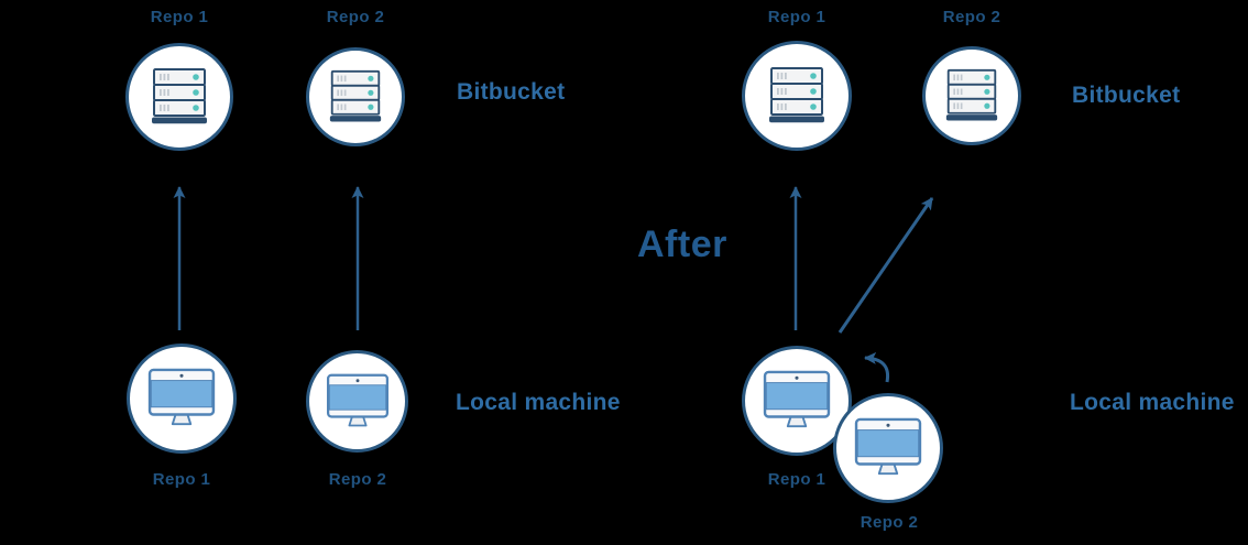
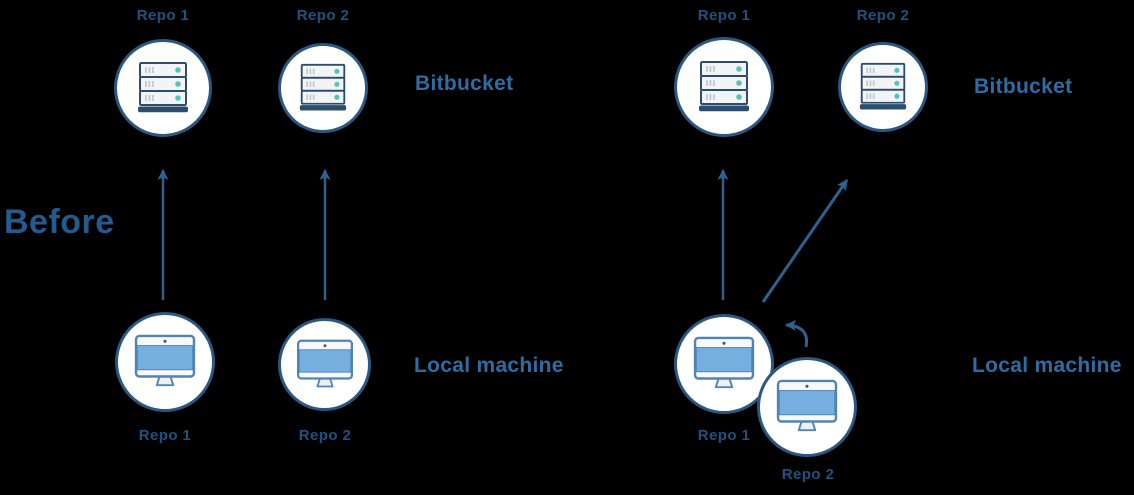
+ Before
  Repo 1
  Repo 2
  Bitbucket
  Repo 1
  Repo 2
  Local machine
- After
  Repo 1
  Repo 2
  Bitbucket
  Repo 1
  Repo 2
  Local machine
